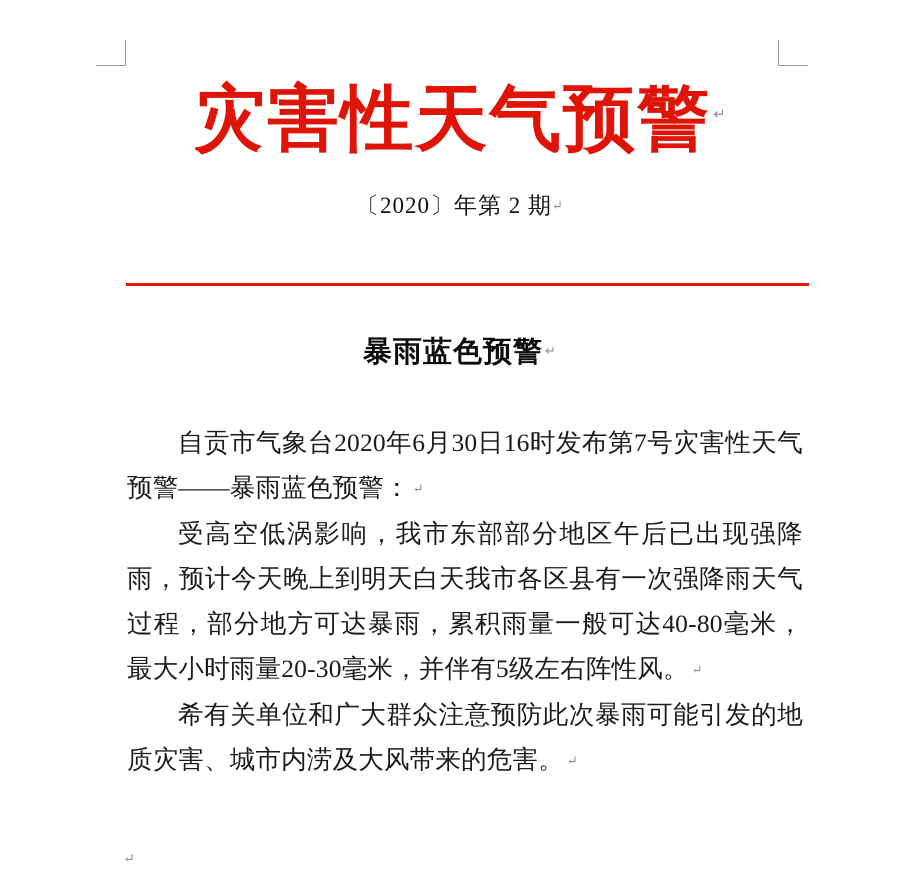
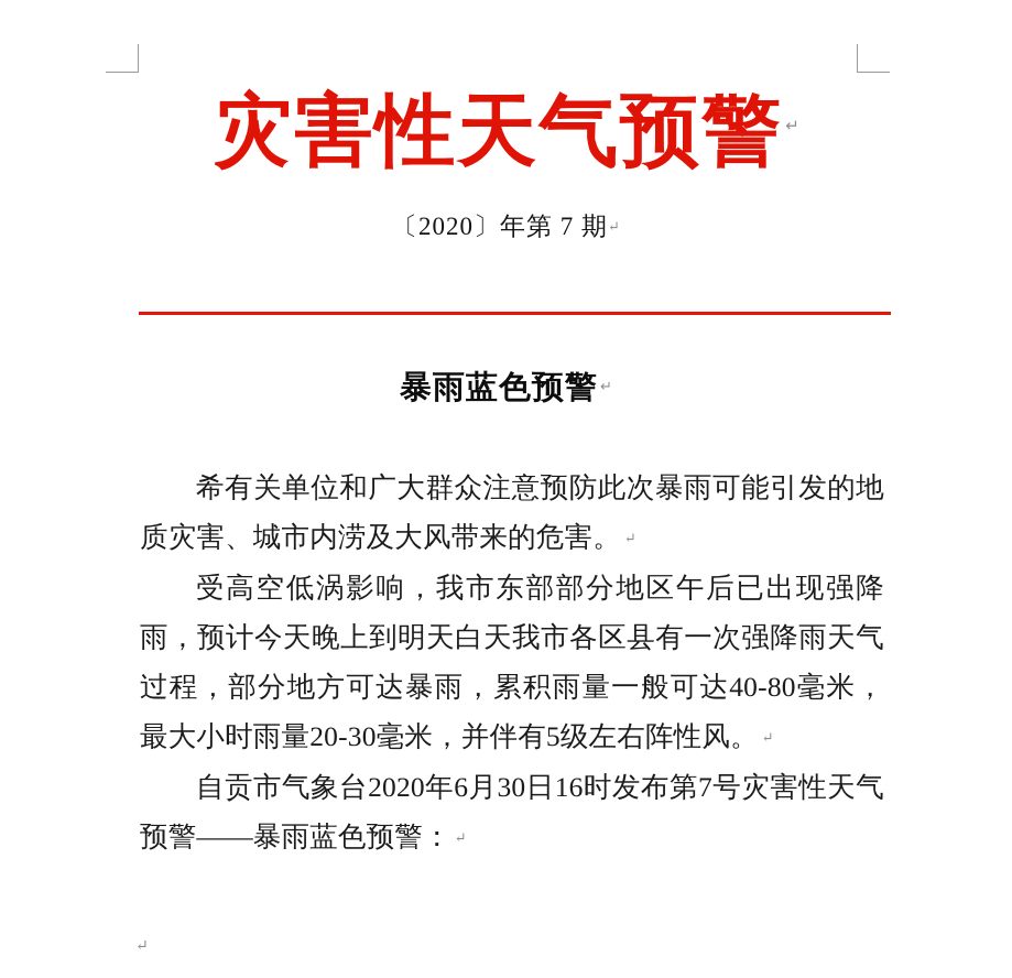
  灾害性天气预警 ↵
- 〔2020〕年第 2 期↵
+ 〔2020〕年第 7 期↵
  暴雨蓝色预警 ↵
- 自贡市气象台2020年6月30日16时发布第7号灾害性天气预警——暴雨蓝色预警： ↵
+ 希有关单位和广大群众注意预防此次暴雨可能引发的地质灾害、城市内涝及大风带来的危害。 ↵
  受高空低涡影响，我市东部部分地区午后已出现强降雨，预计今天晚上到明天白天我市各区县有一次强降雨天气过程，部分地方可达暴雨，累积雨量一般可达40-80毫米，最大小时雨量20-30毫米，并伴有5级左右阵性风。 ↵
- 希有关单位和广大群众注意预防此次暴雨可能引发的地质灾害、城市内涝及大风带来的危害。 ↵
+ 自贡市气象台2020年6月30日16时发布第7号灾害性天气预警——暴雨蓝色预警： ↵
  ↵
